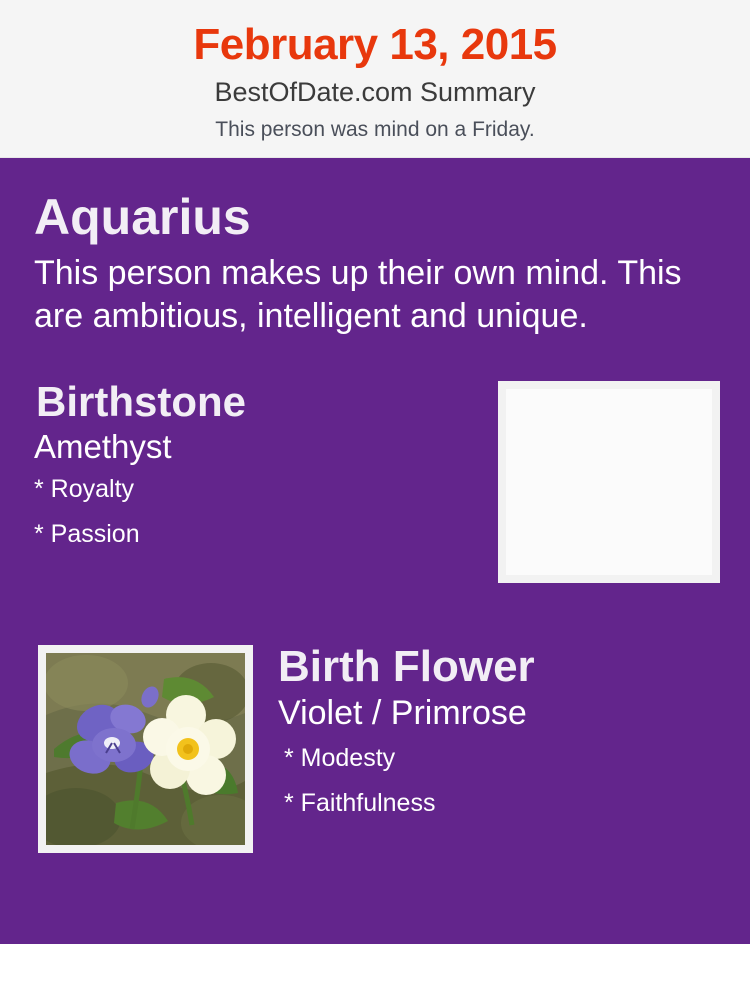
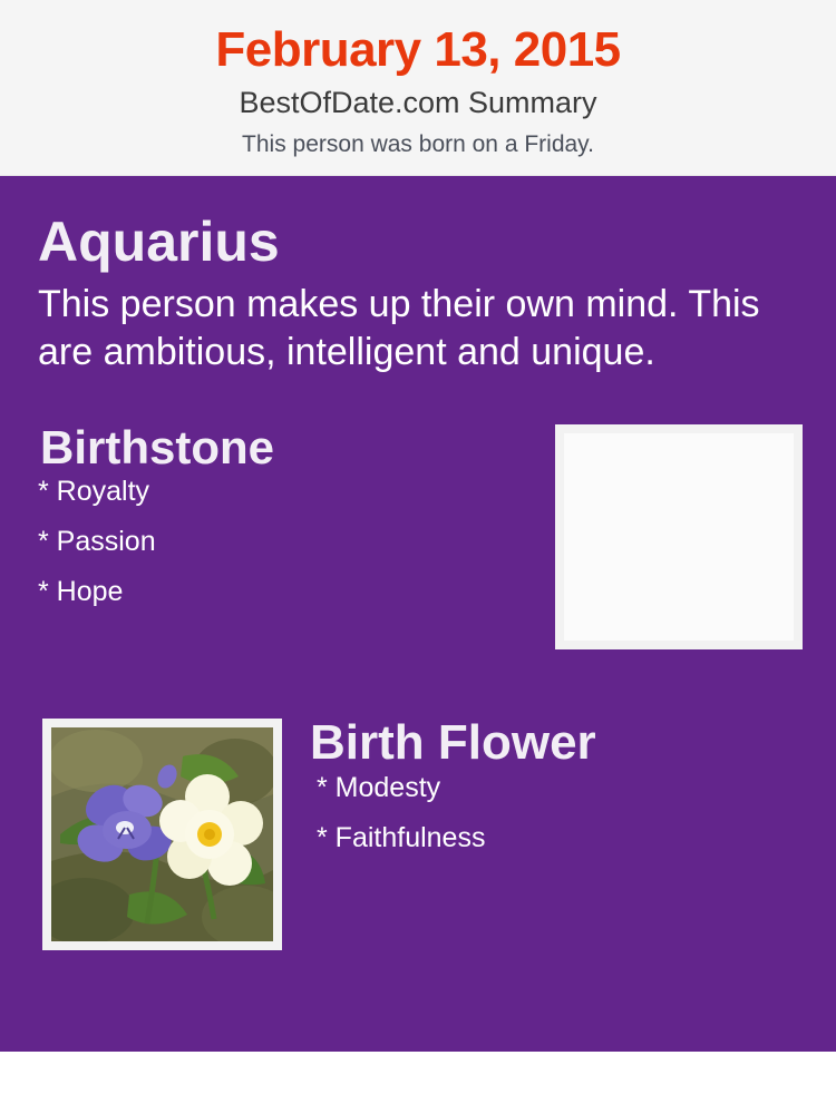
  February 13, 2015
  BestOfDate.com Summary
- This person was mind on a Friday.
+ This person was born on a Friday.
  Aquarius
  This person makes up their own mind. This are ambitious, intelligent and unique.
  Birthstone
- Amethyst
  * Royalty
  * Passion
+ * Hope
  Birth Flower
- Violet / Primrose
  * Modesty
  * Faithfulness
